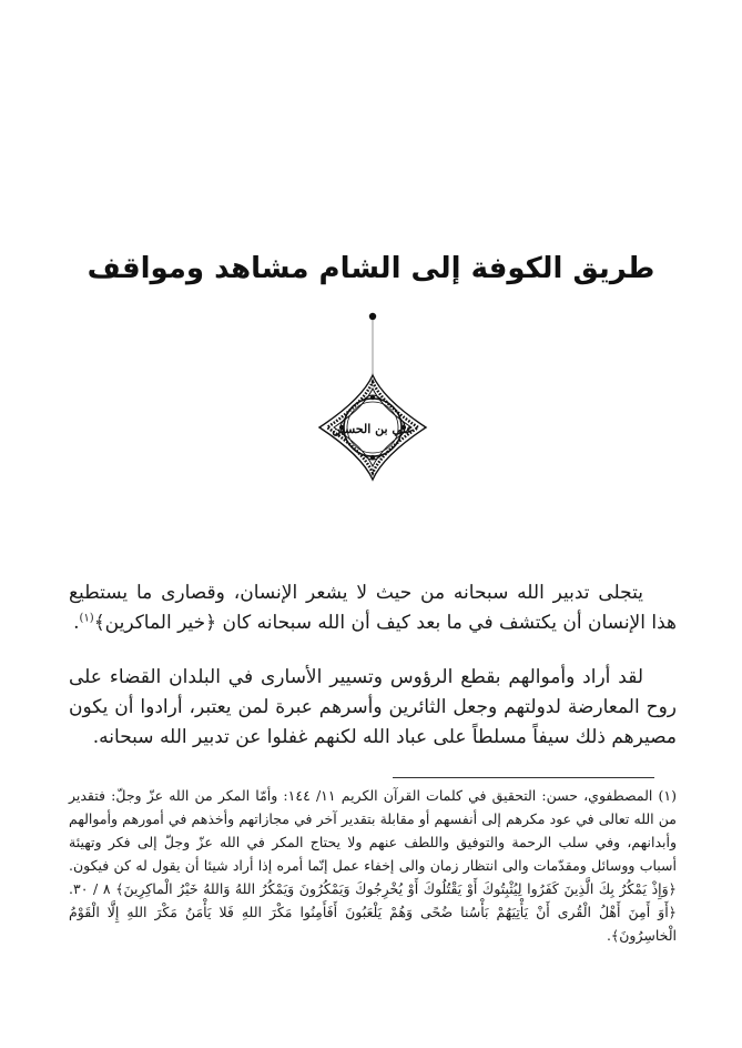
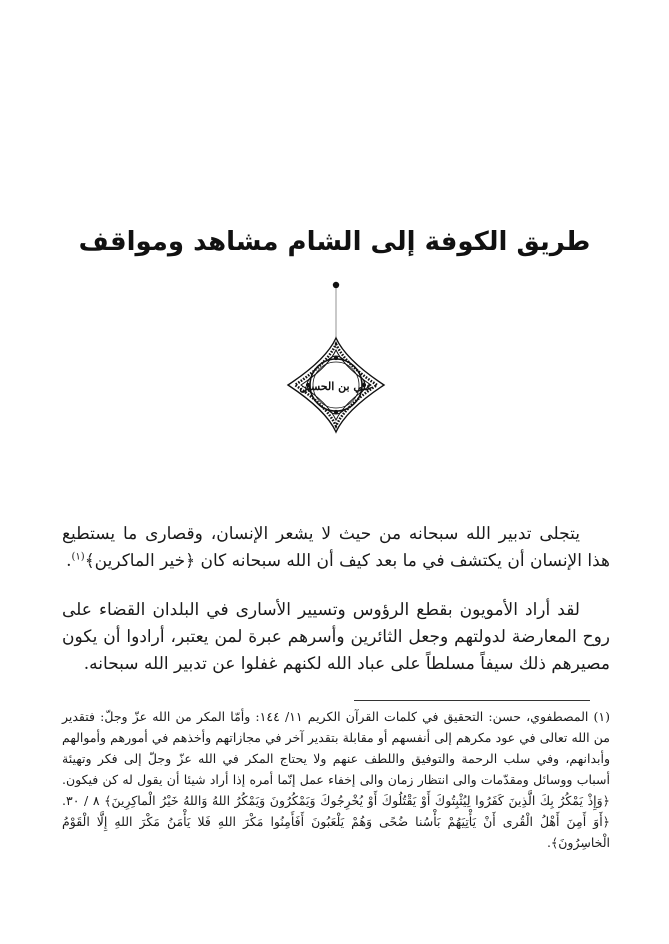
  طريق الكوفة إلى الشام مشاهد ومواقف
  علي بن الحسين
  يتجلى تدبير الله سبحانه من حيث لا يشعر الإنسان، وقصارى ما يستطيع هذا الإنسان أن يكتشف في ما بعد كيف أن الله سبحانه كان ﴿خير الماكرين﴾(١).
- لقد أراد وأموالهم بقطع الرؤوس وتسيير الأسارى في البلدان القضاء على روح المعارضة لدولتهم وجعل الثائرين وأسرهم عبرة لمن يعتبر، أرادوا أن يكون مصيرهم ذلك سيفاً مسلطاً على عباد الله لكنهم غفلوا عن تدبير الله سبحانه.
+ لقد أراد الأمويون بقطع الرؤوس وتسيير الأسارى في البلدان القضاء على روح المعارضة لدولتهم وجعل الثائرين وأسرهم عبرة لمن يعتبر، أرادوا أن يكون مصيرهم ذلك سيفاً مسلطاً على عباد الله لكنهم غفلوا عن تدبير الله سبحانه.
  (١) المصطفوي، حسن: التحقيق في كلمات القرآن الكريم ١١/ ١٤٤: وأمّا المكر من الله عزّ وجلّ: فتقدير من الله تعالى في عود مكرهم إلى أنفسهم أو مقابلة بتقدير آخر في مجازاتهم وأخذهم في أمورهم وأموالهم وأبدانهم، وفي سلب الرحمة والتوفيق واللطف عنهم ولا يحتاج المكر في الله عزّ وجلّ إلى فكر وتهيئة أسباب ووسائل ومقدّمات والى انتظار زمان والى إخفاء عمل إنّما أمره إذا أراد شيئا أن يقول له كن فيكون. ﴿وَإِذْ يَمْكُرُ بِكَ الَّذِينَ كَفَرُوا لِيُثْبِتُوكَ أَوْ يَقْتُلُوكَ أَوْ يُخْرِجُوكَ وَيَمْكُرُونَ وَيَمْكُرُ اللهُ وَاللهُ خَيْرُ الْماكِرِينَ﴾ ٨ / ٣٠. ﴿أَوَ أَمِنَ أَهْلُ الْقُرى أَنْ يَأْتِيَهُمْ بَأْسُنا ضُحًى وَهُمْ يَلْعَبُونَ أَفَأَمِنُوا مَكْرَ اللهِ فَلا يَأْمَنُ مَكْرَ اللهِ إِلَّا الْقَوْمُ الْخاسِرُونَ﴾.
